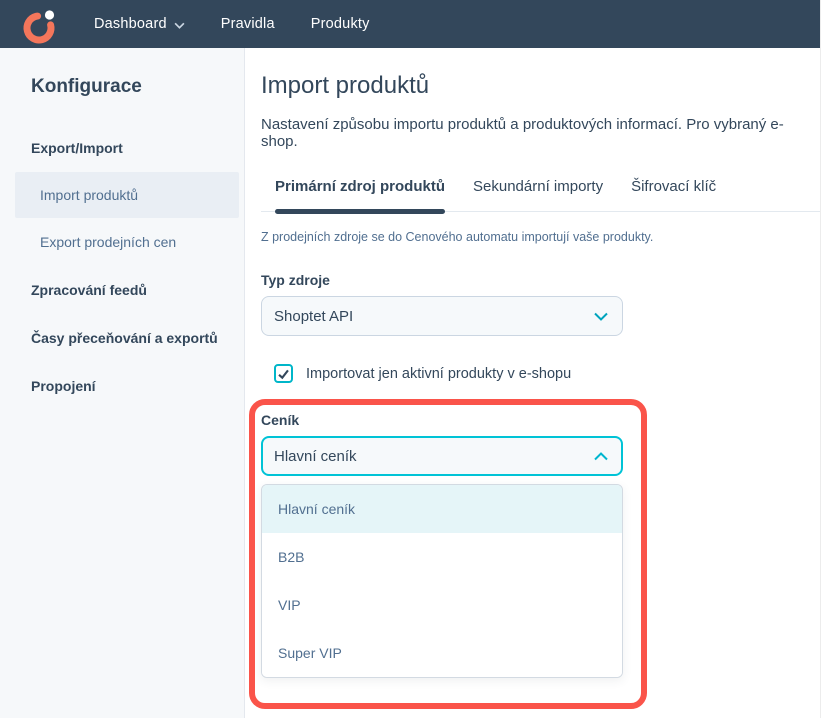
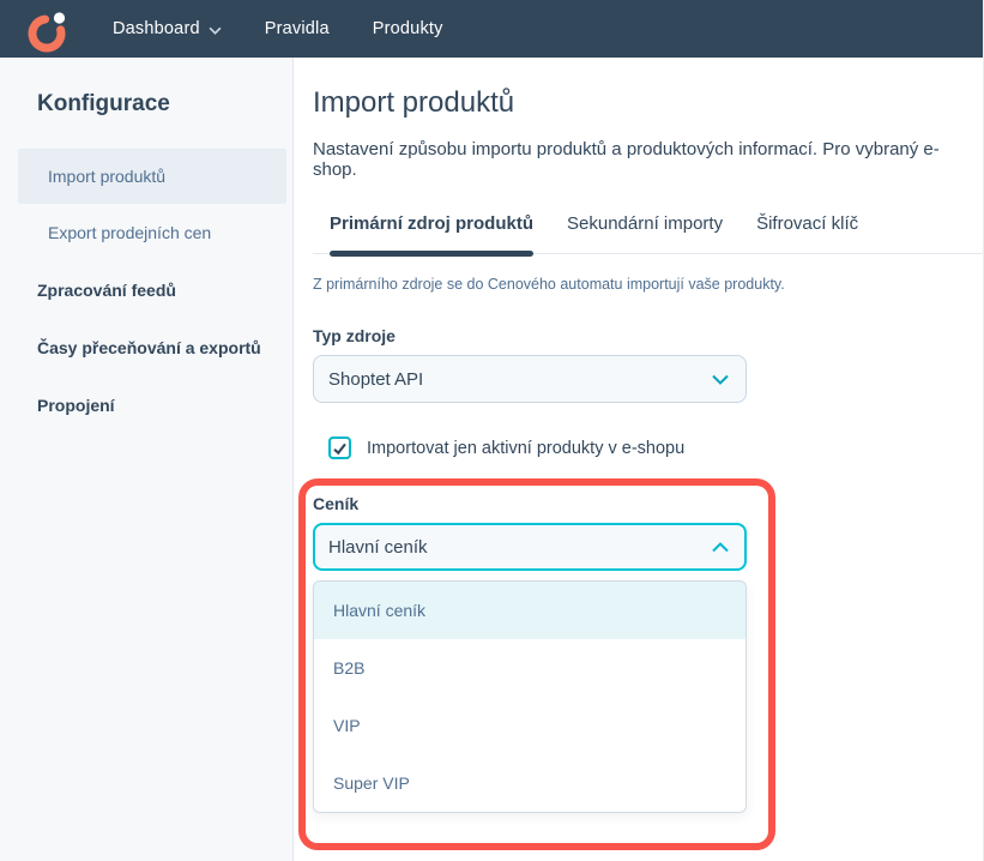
  Dashboard
  Pravidla
  Produkty
  Konfigurace
- Export/Import
  Import produktů
  Export prodejních cen
  Zpracování feedů
  Časy přeceňování a exportů
  Propojení
  Import produktů
  Nastavení způsobu importu produktů a produktových informací. Pro vybraný e-shop.
  Primární zdroj produktů
  Sekundární importy
  Šifrovací klíč
- Z prodejních zdroje se do Cenového automatu importují vaše produkty.
+ Z primárního zdroje se do Cenového automatu importují vaše produkty.
  Typ zdroje
  Shoptet API
  Importovat jen aktivní produkty v e-shopu
  Ceník
  Hlavní ceník
  Hlavní ceník
  B2B
  VIP
  Super VIP
